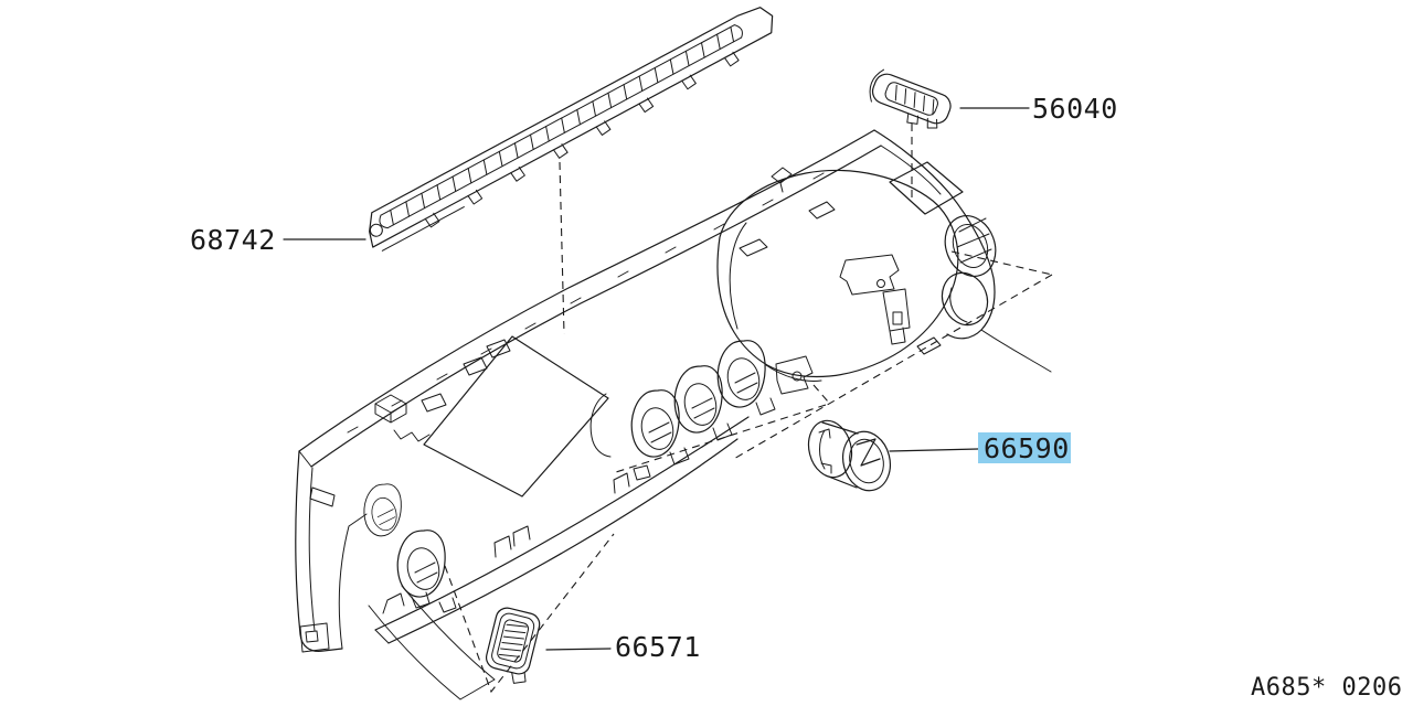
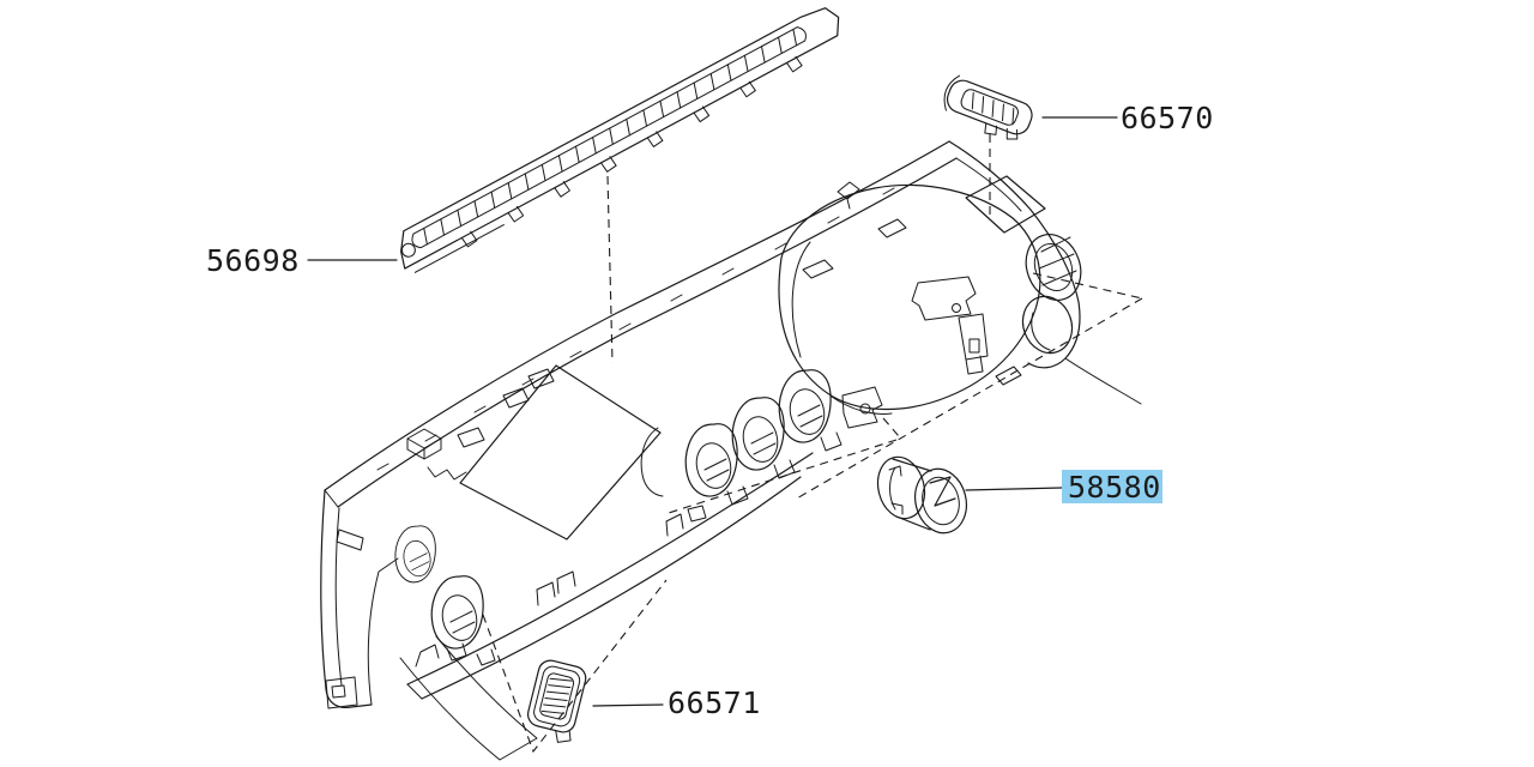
- 68742
+ 56698
- 56040
+ 66570
- 66590
+ 58580
  66571
- A685* 0206
